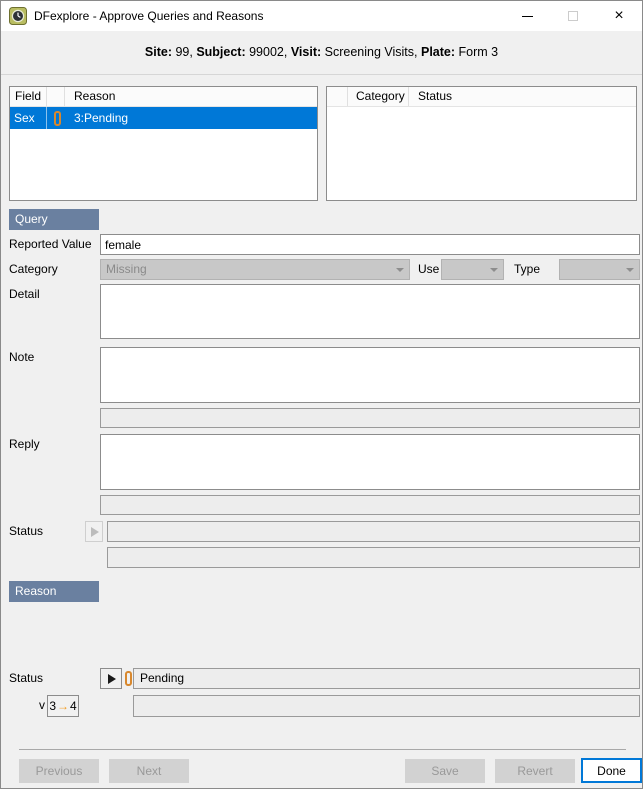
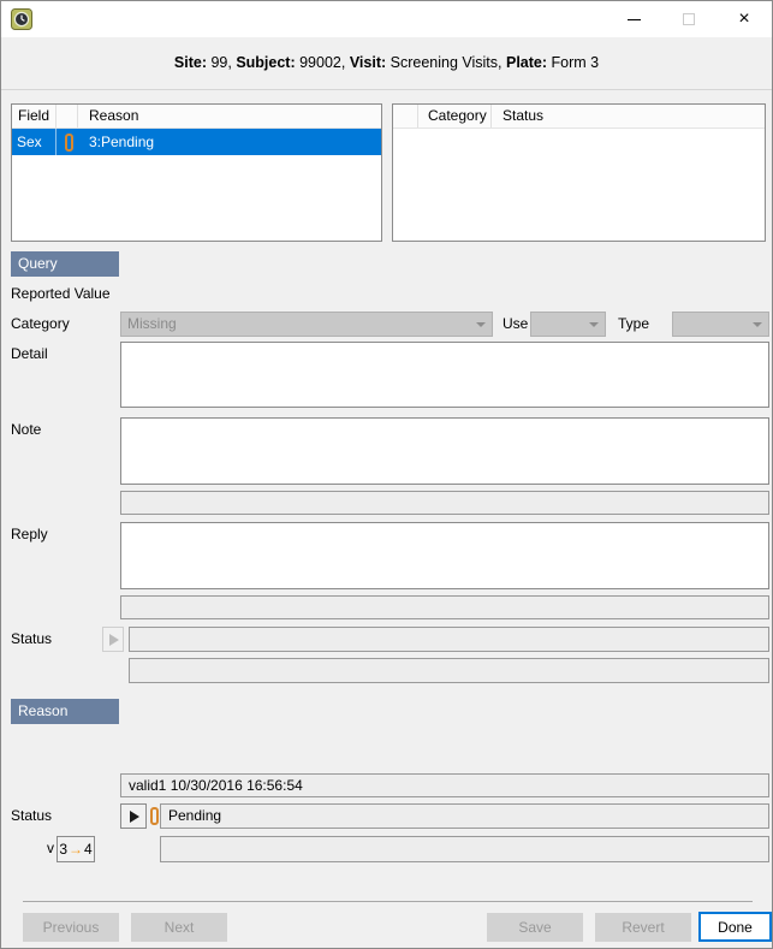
- DFexplore - Approve Queries and Reasons
  ×
  Site: 99, Subject: 99002, Visit: Screening Visits, Plate: Form 3
  Field
  Reason
  Sex
  3:Pending
  Category
  Status
  Query
  Reported Value
- female
  Category
  Missing
  Use
  Type
  Detail
  Note
  Reply
  Status
  Reason
+ valid1 10/30/2016 16:56:54
  Status
  Pending
  v
  3
  →
  4
  Previous
  Next
  Save
  Revert
  Done
